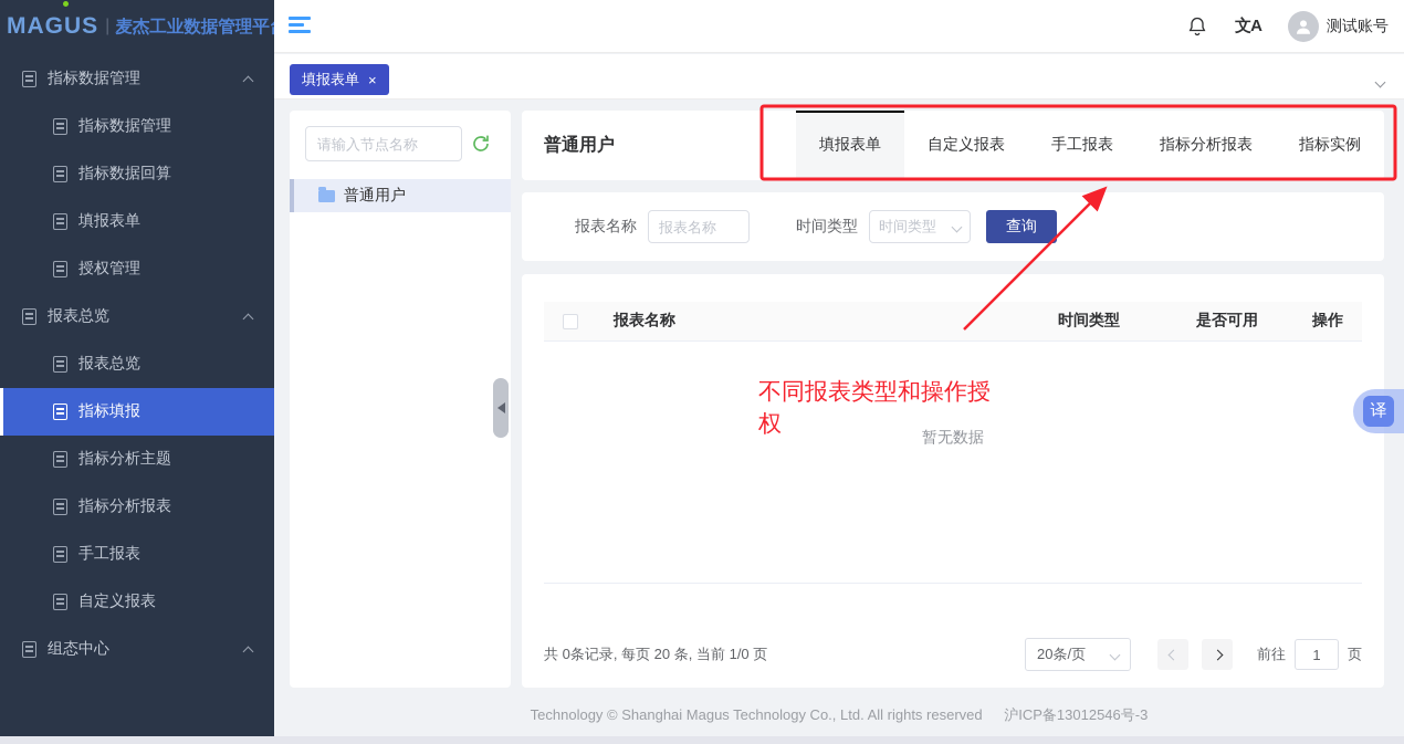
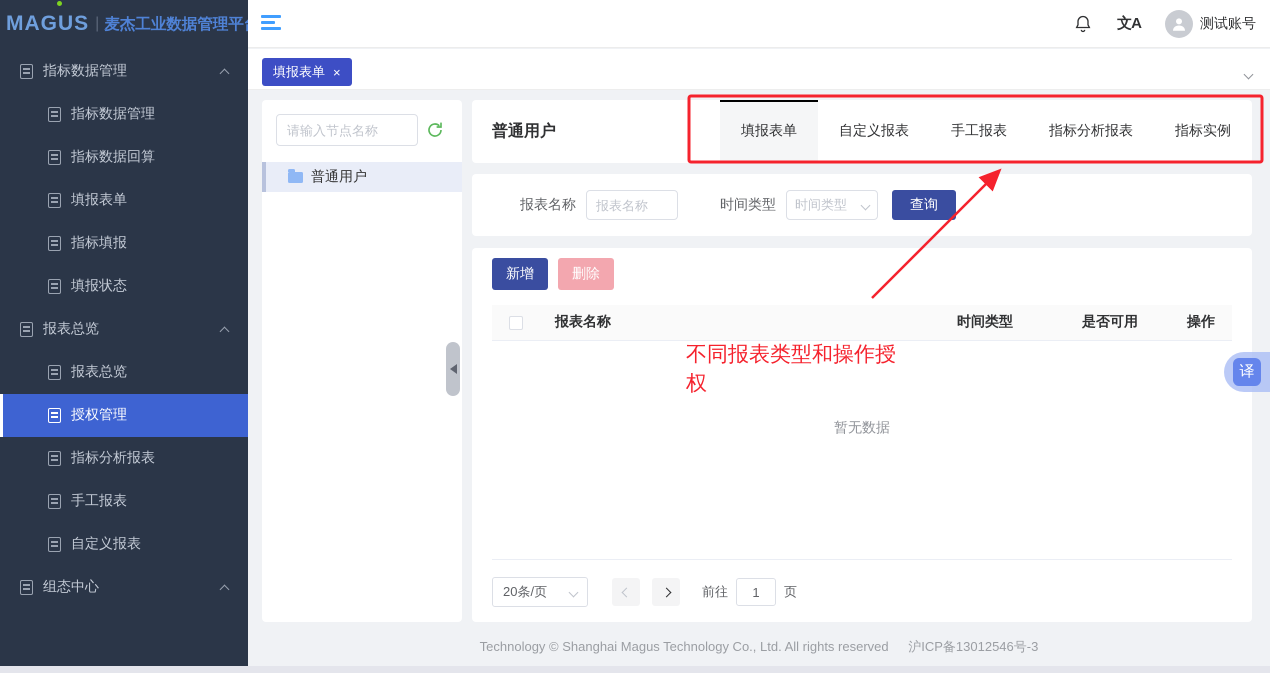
  MAGUS
  |
  麦杰工业数据管理平
  指标数据管理
  指标数据管理
  指标数据回算
  填报表单
- 授权管理
+ 指标填报
+ 填报状态
  报表总览
  报表总览
- 指标填报
+ 授权管理
- 指标分析主题
  指标分析报表
  手工报表
  自定义报表
  组态中心
  文A
  测试账号
  填报表单
  ×
  请输入节点名称
  普通用户
  普通用户
  填报表单
  自定义报表
  手工报表
  指标分析报表
  指标实例
  报表名称
  报表名称
  时间类型
  时间类型
  查询
+ 新增
+ 删除
  报表名称
  时间类型
  是否可用
  操作
  暂无数据
- 共 0条记录, 每页 20 条, 当前 1/0 页
  20条/页
  前往
  1
  页
  Technology © Shanghai Magus Technology Co., Ltd. All rights reserved 沪ICP备13012546号-3
  不同报表类型和操作授权
  译
